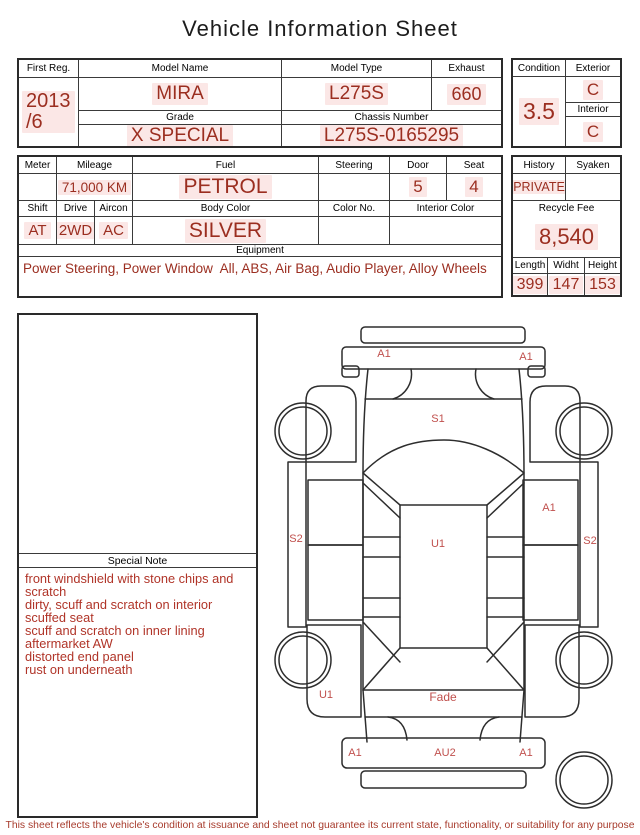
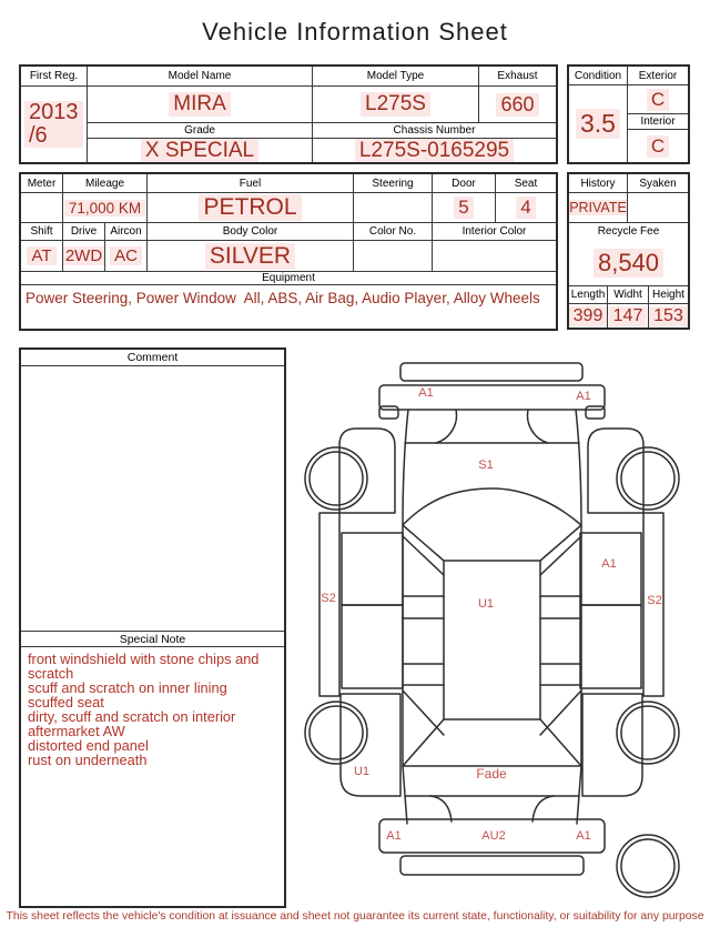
  Vehicle Information Sheet
  First Reg.
  Model Name
  Model Type
  Exhaust
  2013
  /6
  MIRA
  L275S
  660
  Grade
  Chassis Number
  X SPECIAL
  L275S-0165295
  Condition
  Exterior
  3.5
  C
  Interior
  C
  Meter
  Mileage
  Fuel
  Steering
  Door
  Seat
  71,000 KM
  PETROL
  5
  4
  Shift
  Drive
  Aircon
  Body Color
  Color No.
  Interior Color
  AT
  2WD
  AC
  SILVER
  Equipment
  Power Steering, Power Window All, ABS, Air Bag, Audio Player, Alloy Wheels
  History
  Syaken
  PRIVATE
  Recycle Fee
  8,540
  Length
  Widht
  Height
  399
  147
  153
+ Comment
  Special Note
  front windshield with stone chips and scratch
- dirty, scuff and scratch on interior
+ scuff and scratch on inner lining
  scuffed seat
- scuff and scratch on inner lining
+ dirty, scuff and scratch on interior
  aftermarket AW
  distorted end panel
  rust on underneath
  A1
  A1
  S1
  A1
  S2
  S2
  U1
  U1
  Fade
  A1
  AU2
  A1
  This sheet reflects the vehicle's condition at issuance and sheet not guarantee its current state, functionality, or suitability for any purpose
